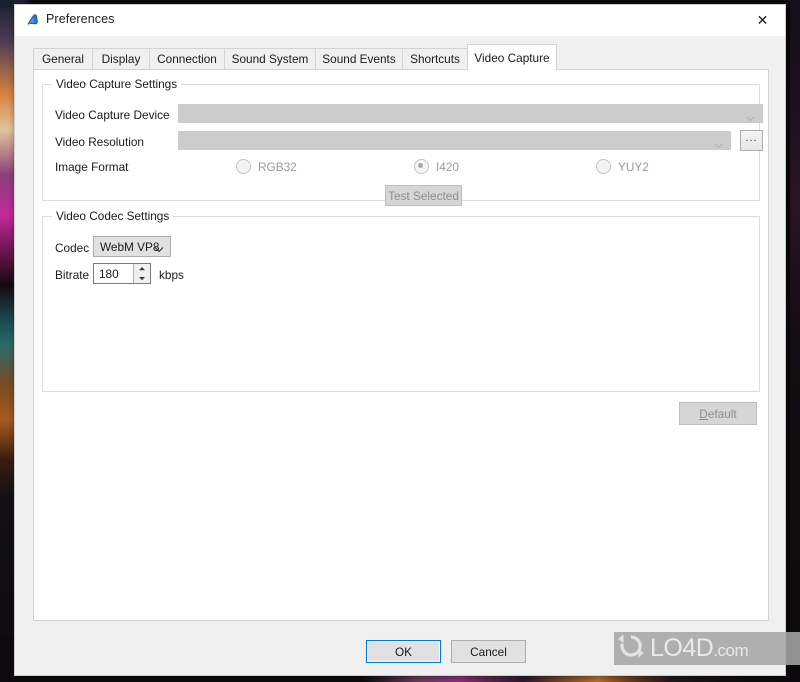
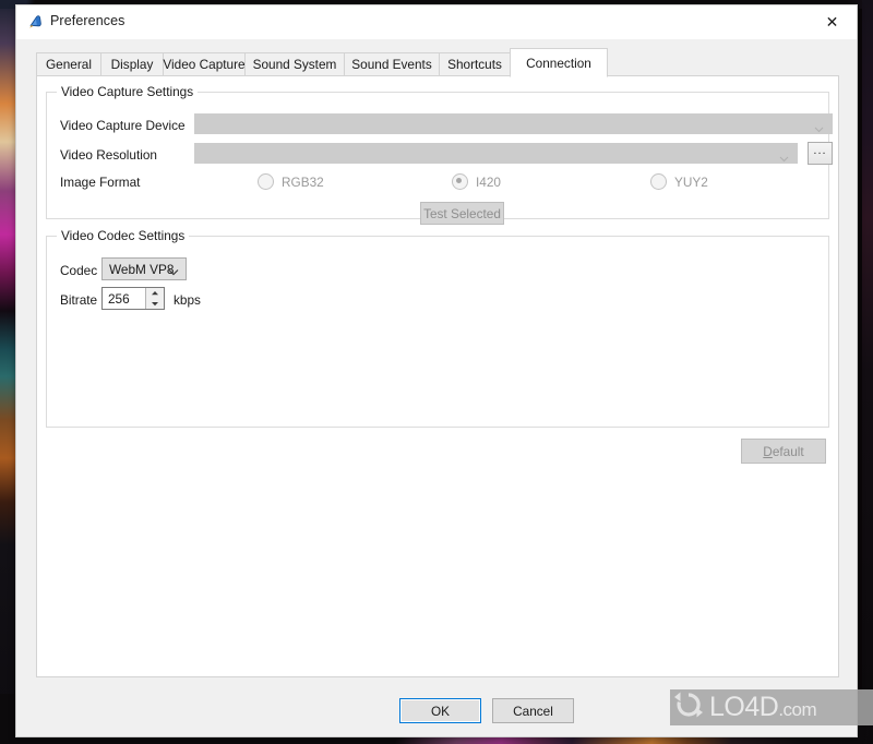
  Preferences
  ✕
  General
  Display
- Connection
+ Video Capture
  Sound System
  Sound Events
  Shortcuts
- Video Capture
+ Connection
  Video Capture Settings
  Video Capture Device
  Video Resolution
  ...
  Image Format
  RGB32
  I420
  YUY2
  Test Selected
  Video Codec Settings
  Codec
  WebM VP8
  Bitrate
- 180
+ 256
  kbps
  Default
  OK
  Cancel
  LO4D.com
